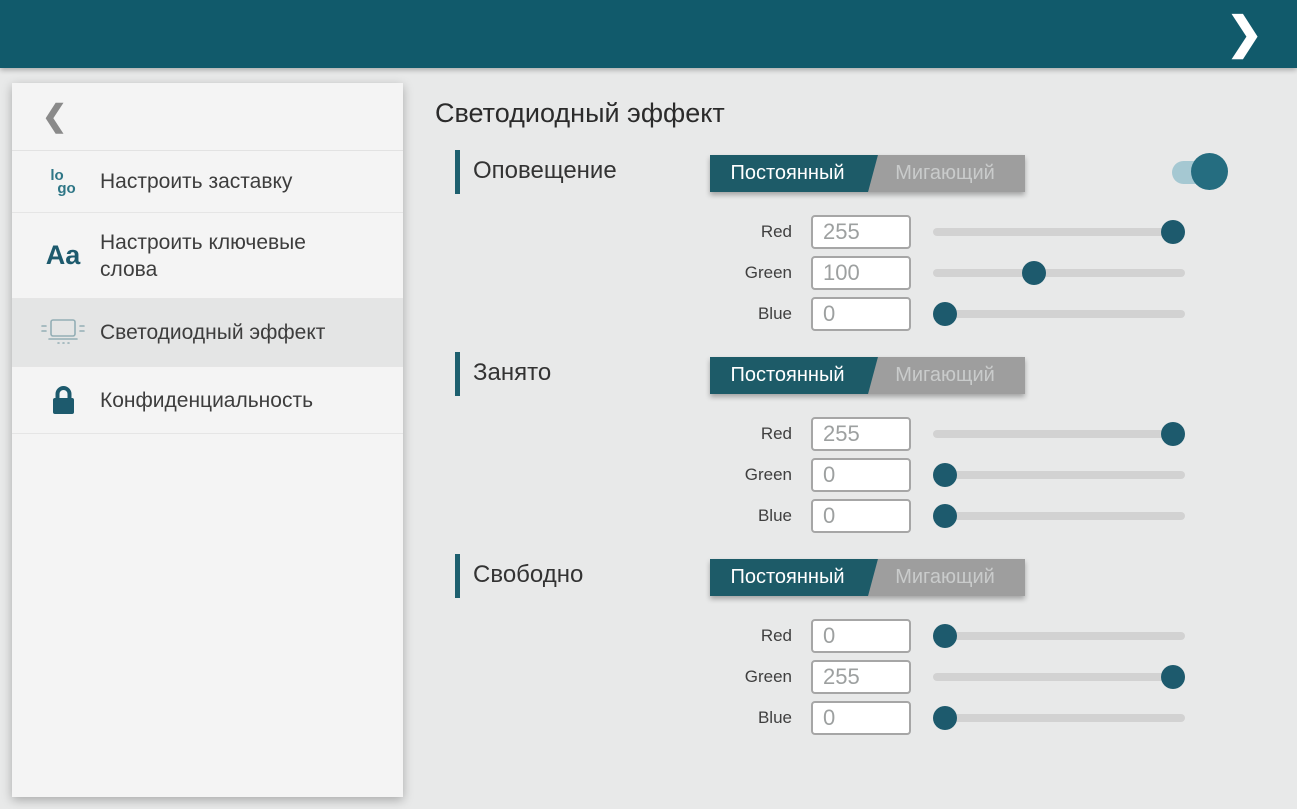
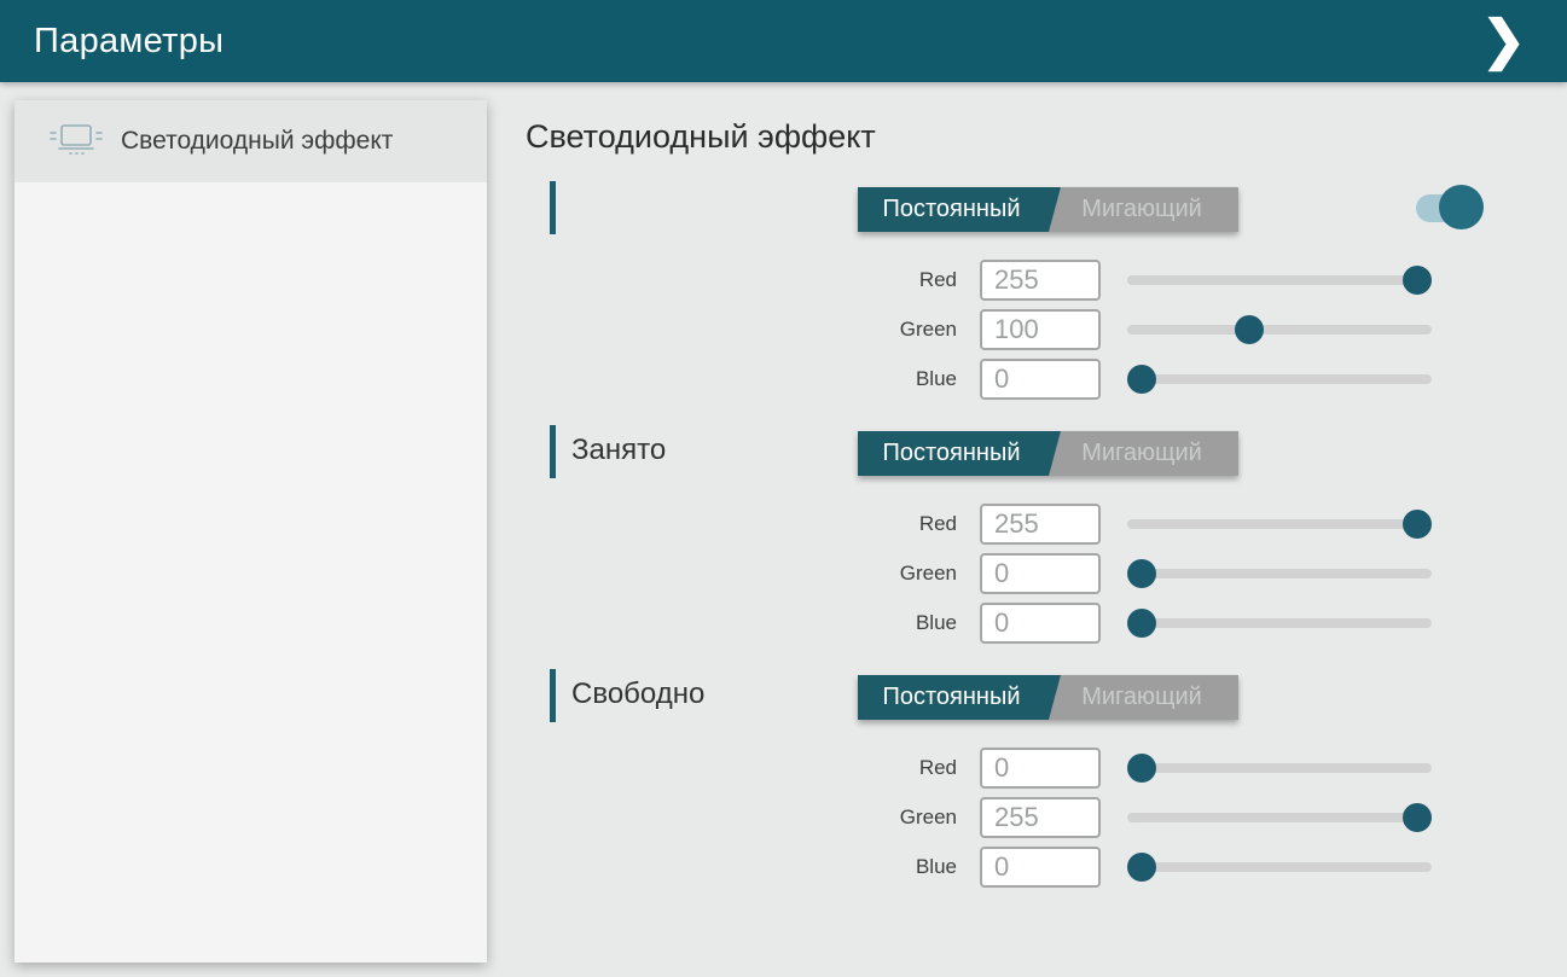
+ Параметры
  ❯
- ❮
- lo
- go
- Настроить заставку
- Aa
- Настроить ключевые слова
  Светодиодный эффект
- Конфиденциальность
  Светодиодный эффект
- Оповещение
  Постоянный
  Мигающий
  Red
  255
  Green
  100
  Blue
  0
  Занято
  Постоянный
  Мигающий
  Red
  255
  Green
  0
  Blue
  0
  Свободно
  Постоянный
  Мигающий
  Red
  0
  Green
  255
  Blue
  0
